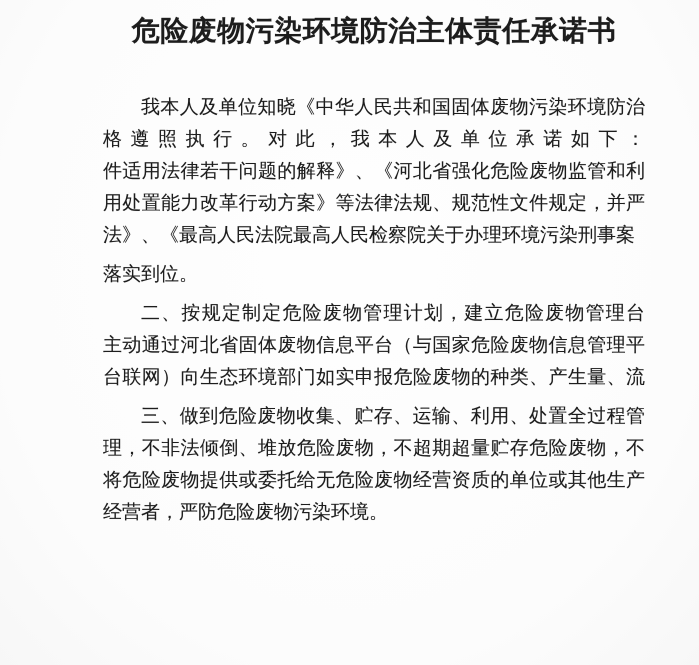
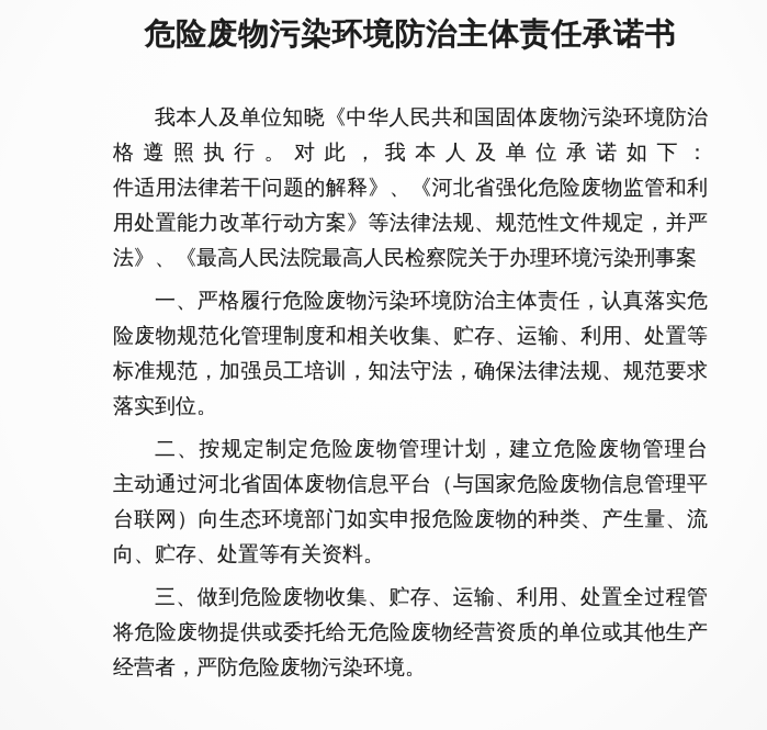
  危险废物污染环境防治主体责任承诺书
  我本人及单位知晓《中华人民共和国固体废物污染环境防治
  格遵照执行。对此，我本人及单位承诺如下：
  件适用法律若干问题的解释》、《河北省强化危险废物监管和利
  用处置能力改革行动方案》等法律法规、规范性文件规定，并严
  法》、《最高人民法院最高人民检察院关于办理环境污染刑事案
+ 一、严格履行危险废物污染环境防治主体责任，认真落实危
+ 险废物规范化管理制度和相关收集、贮存、运输、利用、处置等
+ 标准规范，加强员工培训，知法守法，确保法律法规、规范要求
  落实到位。
  二、按规定制定危险废物管理计划，建立危险废物管理台
  主动通过河北省固体废物信息平台（与国家危险废物信息管理平
  台联网）向生态环境部门如实申报危险废物的种类、产生量、流
+ 向、贮存、处置等有关资料。
  三、做到危险废物收集、贮存、运输、利用、处置全过程管
- 理，不非法倾倒、堆放危险废物，不超期超量贮存危险废物，不
  将危险废物提供或委托给无危险废物经营资质的单位或其他生产
  经营者，严防危险废物污染环境。
